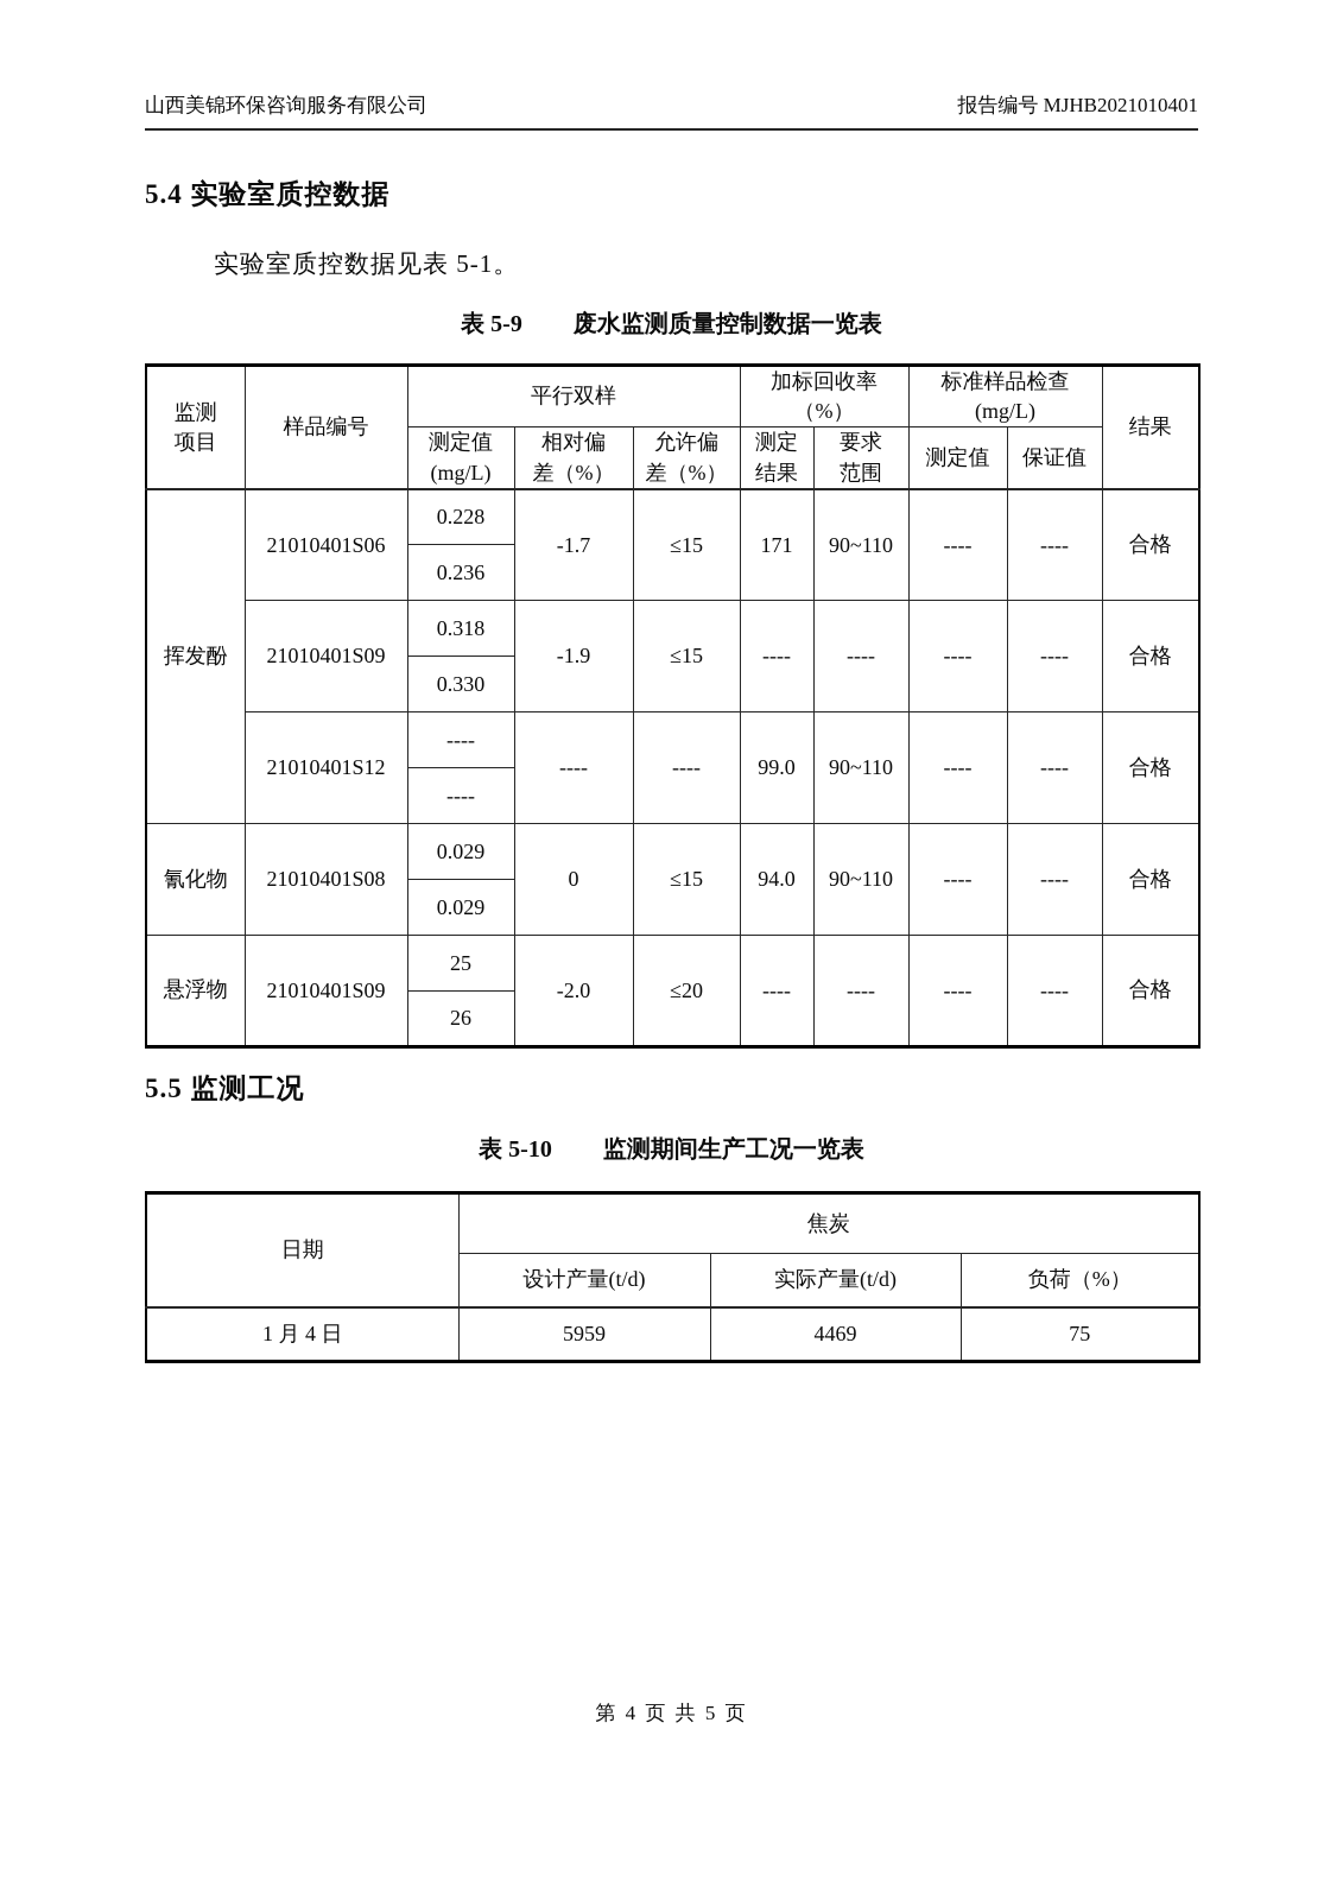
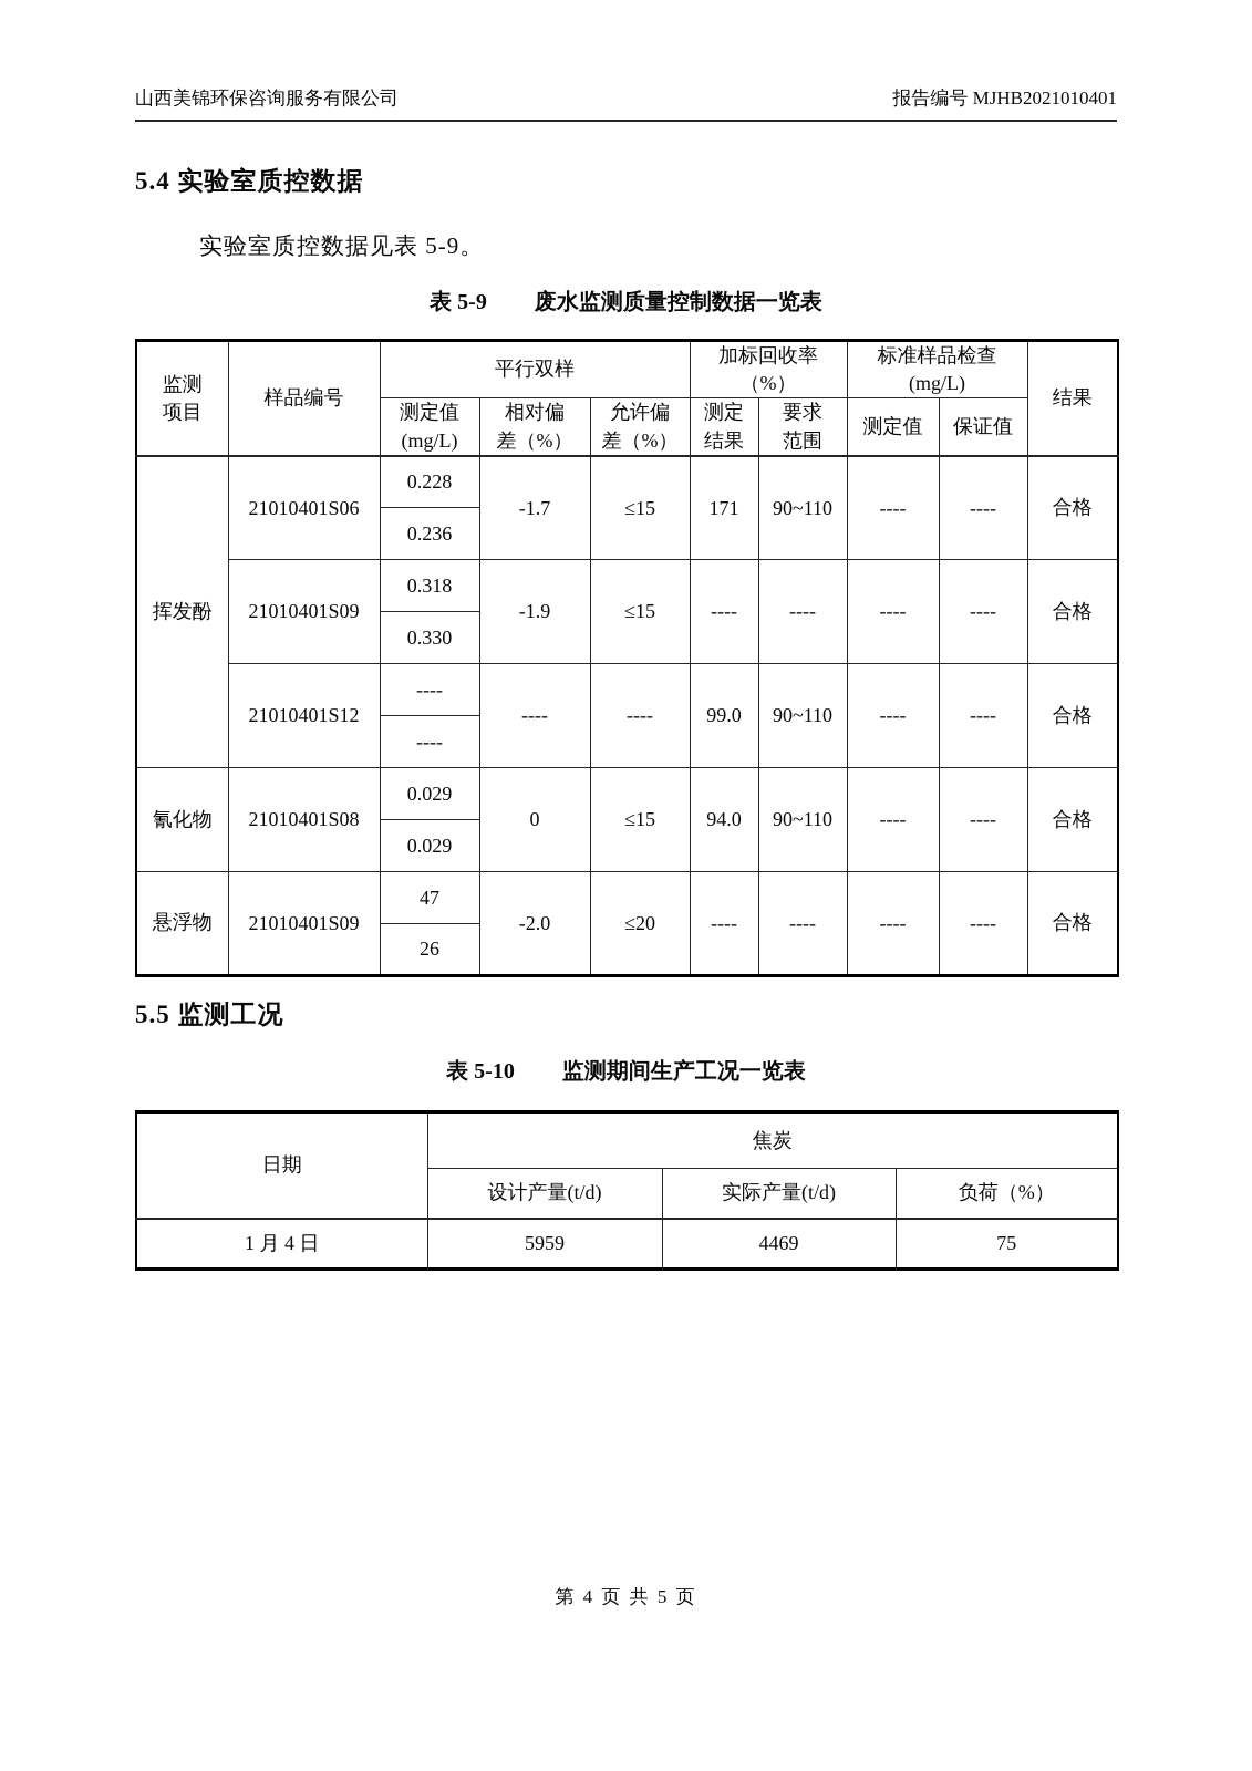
  山西美锦环保咨询服务有限公司
  报告编号 MJHB2021010401
  5.4 实验室质控数据
- 实验室质控数据见表 5-1。
+ 实验室质控数据见表 5-9。
  表 5-9 废水监测质量控制数据一览表
  监测 项目	样品编号	平行双样	加标回收率 （%）	标准样品检查 (mg/L)	结果
  测定值 (mg/L)	相对偏 差（%）	允许偏 差（%）	测定 结果	要求 范围	测定值	保证值
  挥发酚	21010401S06	0.228	-1.7	≤15	171	90~110	----	----	合格
  0.236
  21010401S09	0.318	-1.9	≤15	----	----	----	----	合格
  0.330
  21010401S12	----	----	----	99.0	90~110	----	----	合格
  ----
  氰化物	21010401S08	0.029	0	≤15	94.0	90~110	----	----	合格
  0.029
- 悬浮物	21010401S09	25	-2.0	≤20	----	----	----	----	合格
+ 悬浮物	21010401S09	47	-2.0	≤20	----	----	----	----	合格
  26
  5.5 监测工况
  表 5-10 监测期间生产工况一览表
  日期	焦炭
  设计产量(t/d)	实际产量(t/d)	负荷（%）
  1 月 4 日	5959	4469	75
  第 4 页 共 5 页
